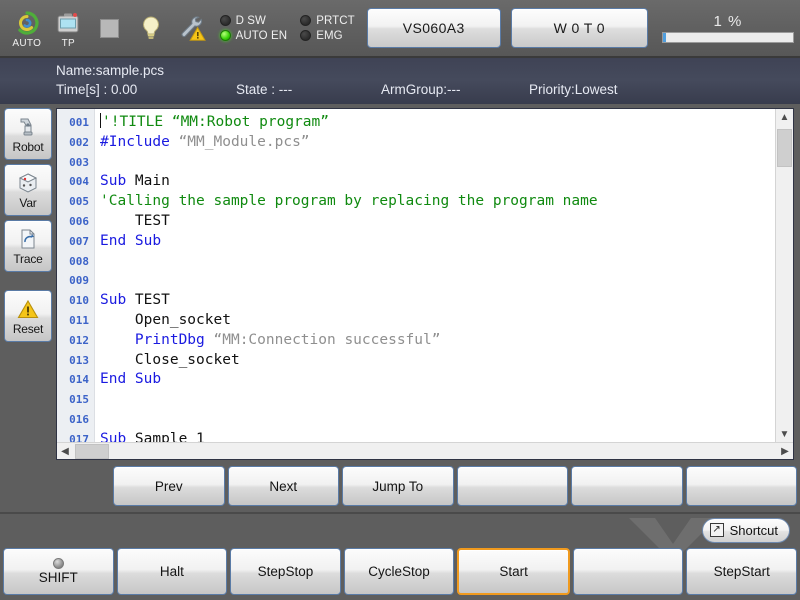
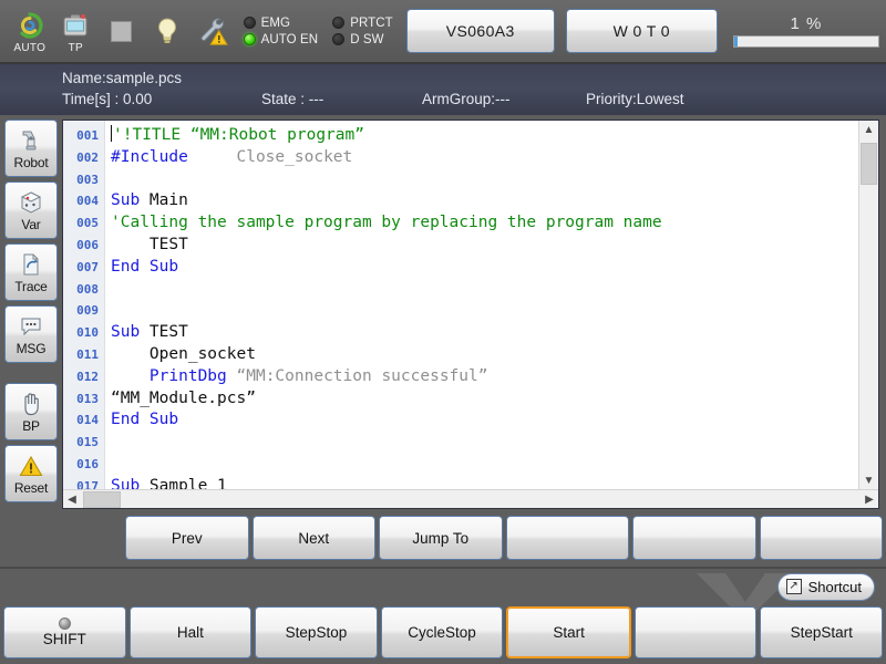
  AUTO
  TP
- D SW
+ EMG
  PRTCT
  AUTO EN
- EMG
+ D SW
  VS060A3
  W 0 T 0
  1 %
  Name:sample.pcs
  Time[s] : 0.00
  State : ---
  ArmGroup:---
  Priority:Lowest
  Robot
  Var
  Trace
+ MSG
+ BP
  Reset
  001
  002
  003
  004
  005
  006
  007
  008
  009
  010
  011
  012
  013
  014
  015
  016
  017
  '!TITLE “MM:Robot program”
- #Include “MM_Module.pcs”
+ #Include Close_socket
  Sub Main
  'Calling the sample program by replacing the program name
  TEST
  End Sub
  Sub TEST
  Open_socket
  PrintDbg “MM:Connection successful”
- Close_socket
+ “MM_Module.pcs”
  End Sub
  Sub Sample_1
  ▲
  ▼
  ◀
  ▶
  Prev
  Next
  Jump To
  ↗
  Shortcut
  SHIFT
  Halt
  StepStop
  CycleStop
  Start
  StepStart
